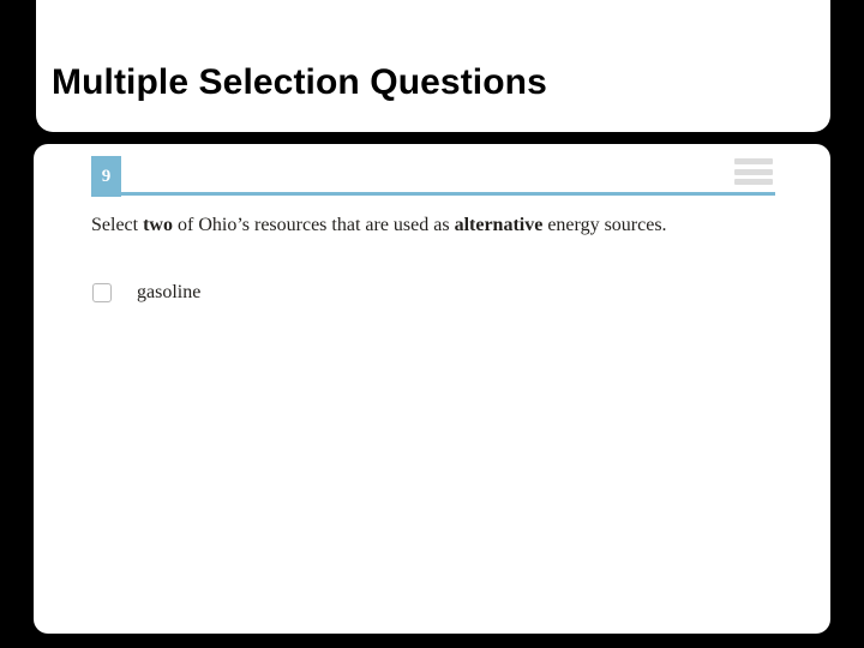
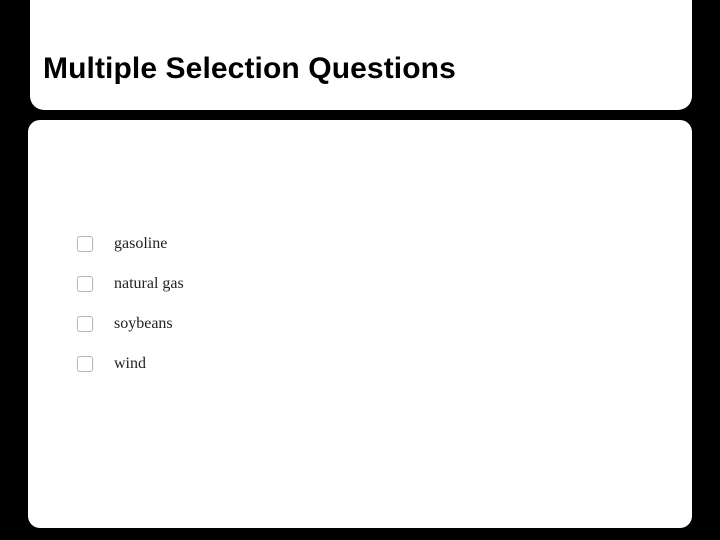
  Multiple Selection Questions
- 9
- Select two of Ohio’s resources that are used as alternative energy sources.
  gasoline
+ natural gas
+ soybeans
+ wind
